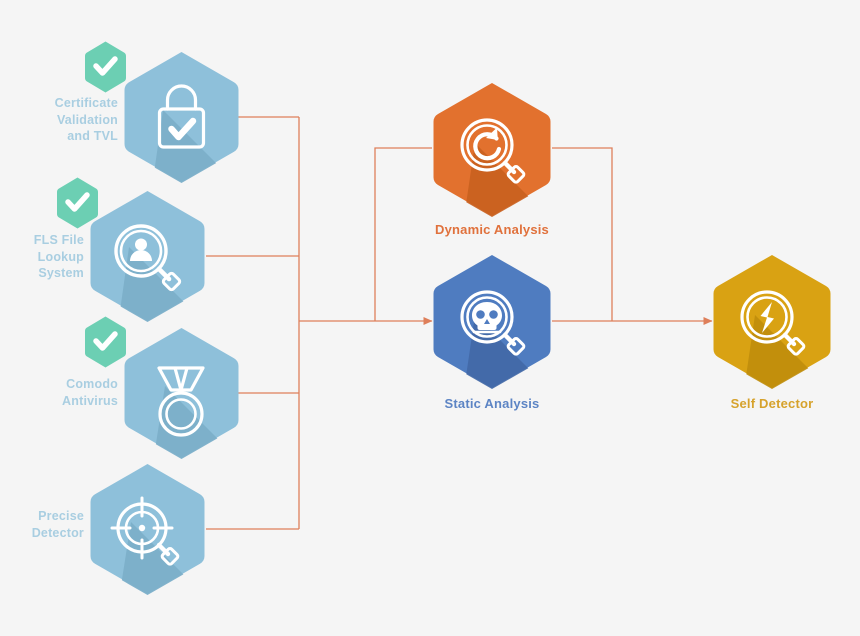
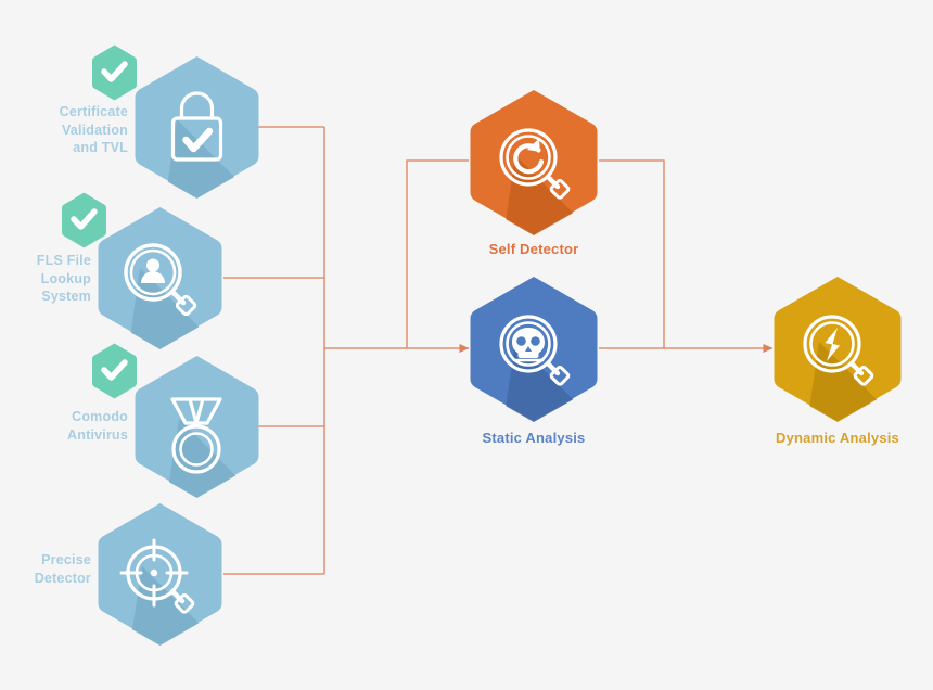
  Certificate
  Validation
  and TVL
  FLS File
  Lookup
  System
  Comodo
  Antivirus
  Precise
  Detector
- Dynamic Analysis
+ Self Detector
  Static Analysis
- Self Detector
+ Dynamic Analysis
